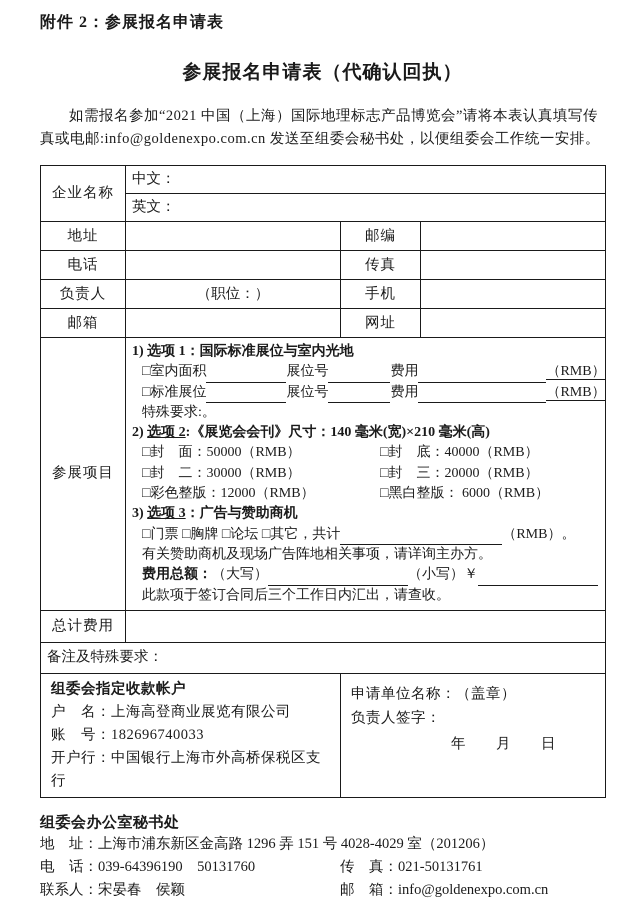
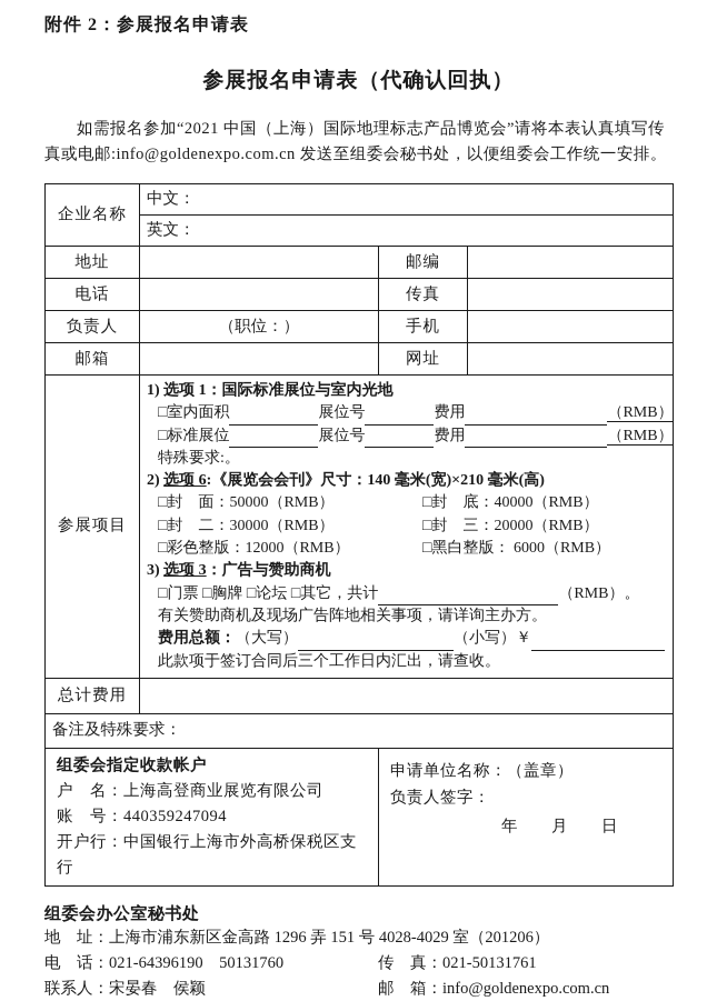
  附件 2：参展报名申请表
  参展报名申请表（代确认回执）
  如需报名参加“2021 中国（上海）国际地理标志产品博览会”请将本表认真填写传真或电邮:info@goldenexpo.com.cn 发送至组委会秘书处，以便组委会工作统一安排。
  企业名称	中文：
  英文：
  地址		邮编
  电话		传真
  负责人	（职位：）	手机
  邮箱		网址
- 参展项目	1) 选项 1：国际标准展位与室内光地 □室内面积 展位号 费用 （RMB） □标准展位 展位号 费用 （RMB） 特殊要求:。 2) 选项 2:《展览会会刊》尺寸：140 毫米(宽)×210 毫米(高) □封 面：50000（RMB） □封 底：40000（RMB） □封 二：30000（RMB） □封 三：20000（RMB） □彩色整版：12000（RMB） □黑白整版： 6000（RMB） 3) 选项 3：广告与赞助商机 □门票 □胸牌 □论坛 □其它，共计 （RMB）。 有关赞助商机及现场广告阵地相关事项，请详询主办方。 费用总额：（大写） （小写）￥ 此款项于签订合同后三个工作日内汇出，请查收。
+ 参展项目	1) 选项 1：国际标准展位与室内光地 □室内面积 展位号 费用 （RMB） □标准展位 展位号 费用 （RMB） 特殊要求:。 2) 选项 6:《展览会会刊》尺寸：140 毫米(宽)×210 毫米(高) □封 面：50000（RMB） □封 底：40000（RMB） □封 二：30000（RMB） □封 三：20000（RMB） □彩色整版：12000（RMB） □黑白整版： 6000（RMB） 3) 选项 3：广告与赞助商机 □门票 □胸牌 □论坛 □其它，共计 （RMB）。 有关赞助商机及现场广告阵地相关事项，请详询主办方。 费用总额：（大写） （小写）￥ 此款项于签订合同后三个工作日内汇出，请查收。
  总计费用
  备注及特殊要求：
- 组委会指定收款帐户 户 名：上海高登商业展览有限公司 账 号：182696740033 开户行：中国银行上海市外高桥保税区支行	申请单位名称：（盖章） 负责人签字： 年 月 日
+ 组委会指定收款帐户 户 名：上海高登商业展览有限公司 账 号：440359247094 开户行：中国银行上海市外高桥保税区支行	申请单位名称：（盖章） 负责人签字： 年 月 日
  组委会办公室秘书处
  地 址：上海市浦东新区金高路 1296 弄 151 号 4028-4029 室（201206）
- 电 话：039-64396190 50131760
+ 电 话：021-64396190 50131760
  传 真：021-50131761
  联系人：宋晏春 侯颖
  邮 箱：info@goldenexpo.com.cn
